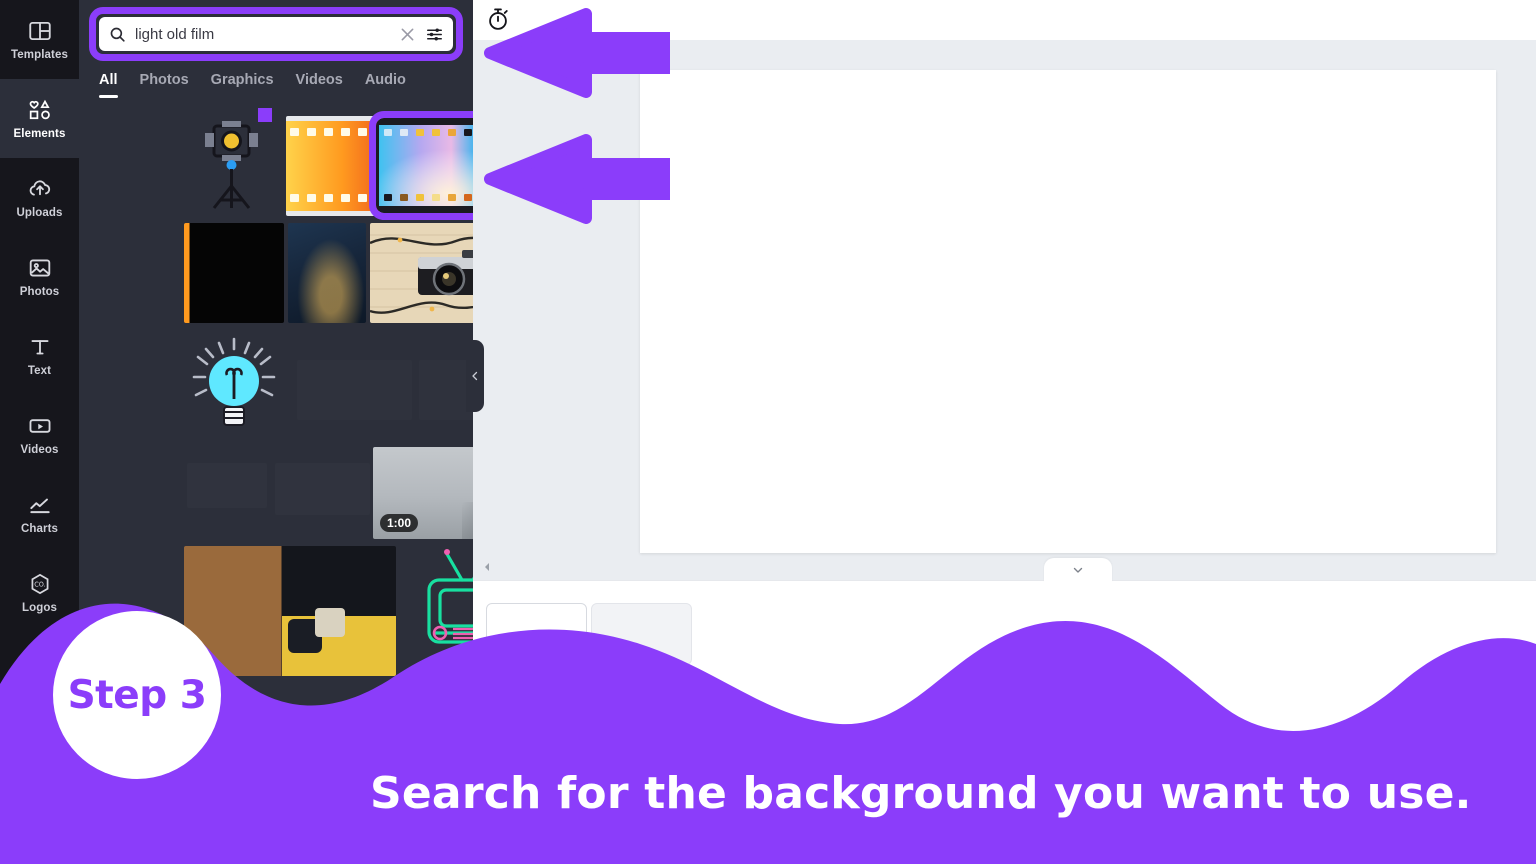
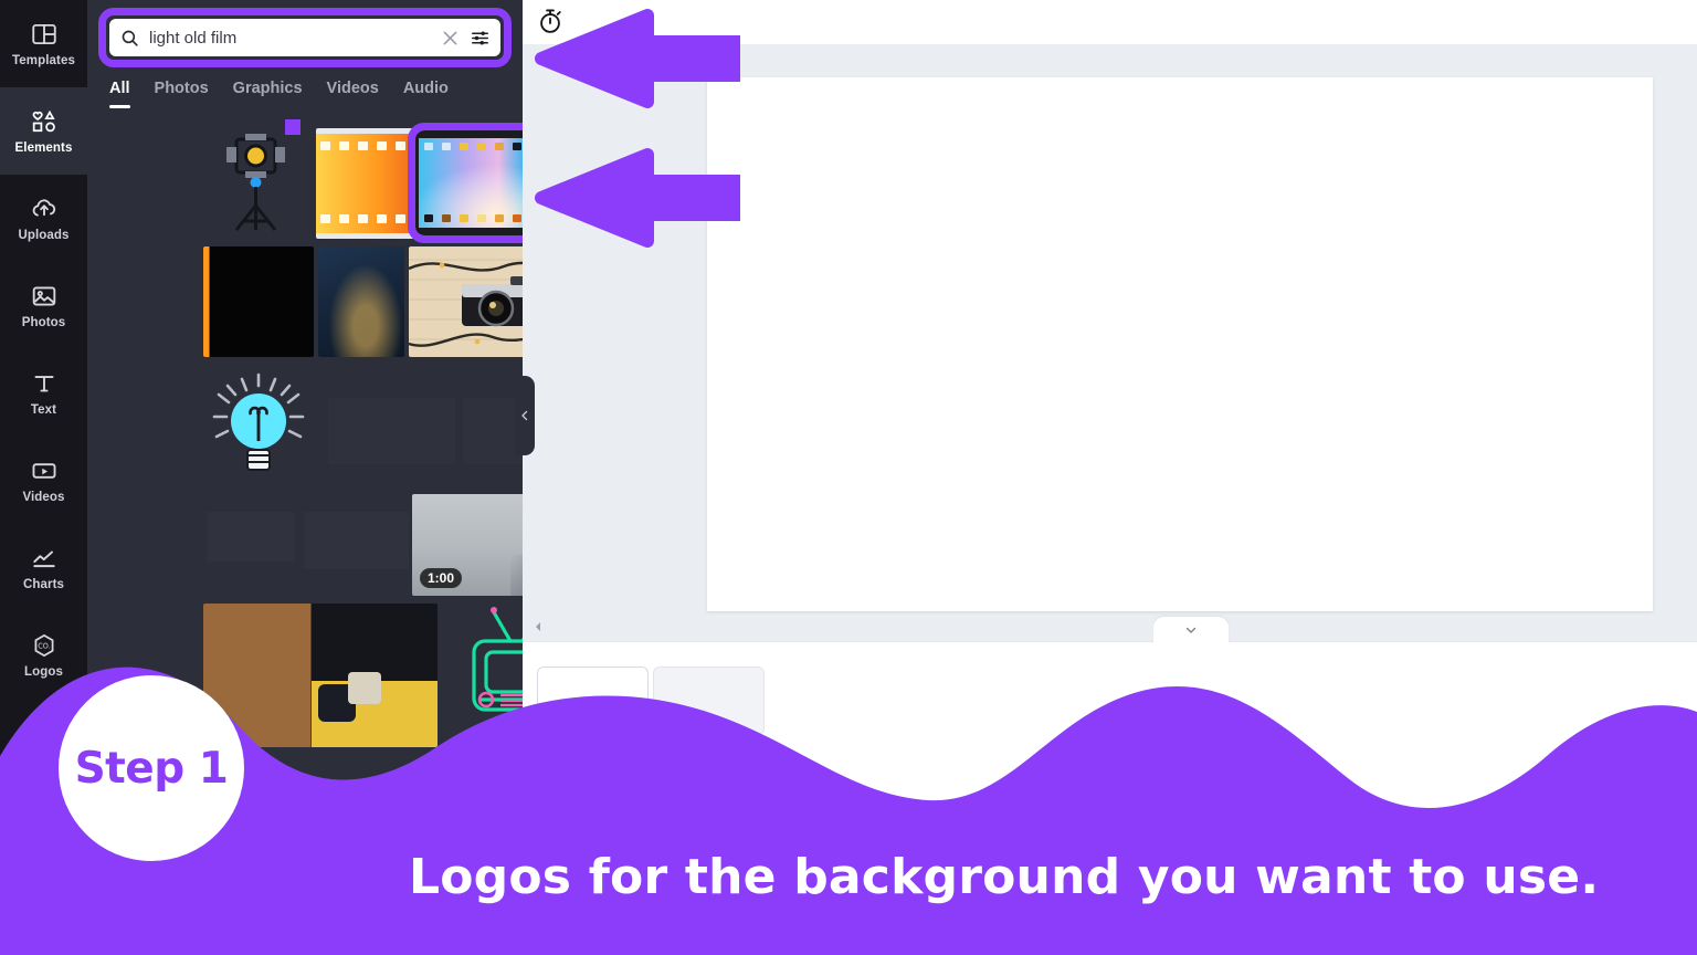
  Templates
  Elements
  Uploads
  Photos
  Text
  Videos
  Charts
  CO.
  Logos
  light old film
  All
  Photos
  Graphics
  Videos
  Audio
  1:00
- Step 3
+ Step 1
- Search for the background you want to use.
+ Logos for the background you want to use.
